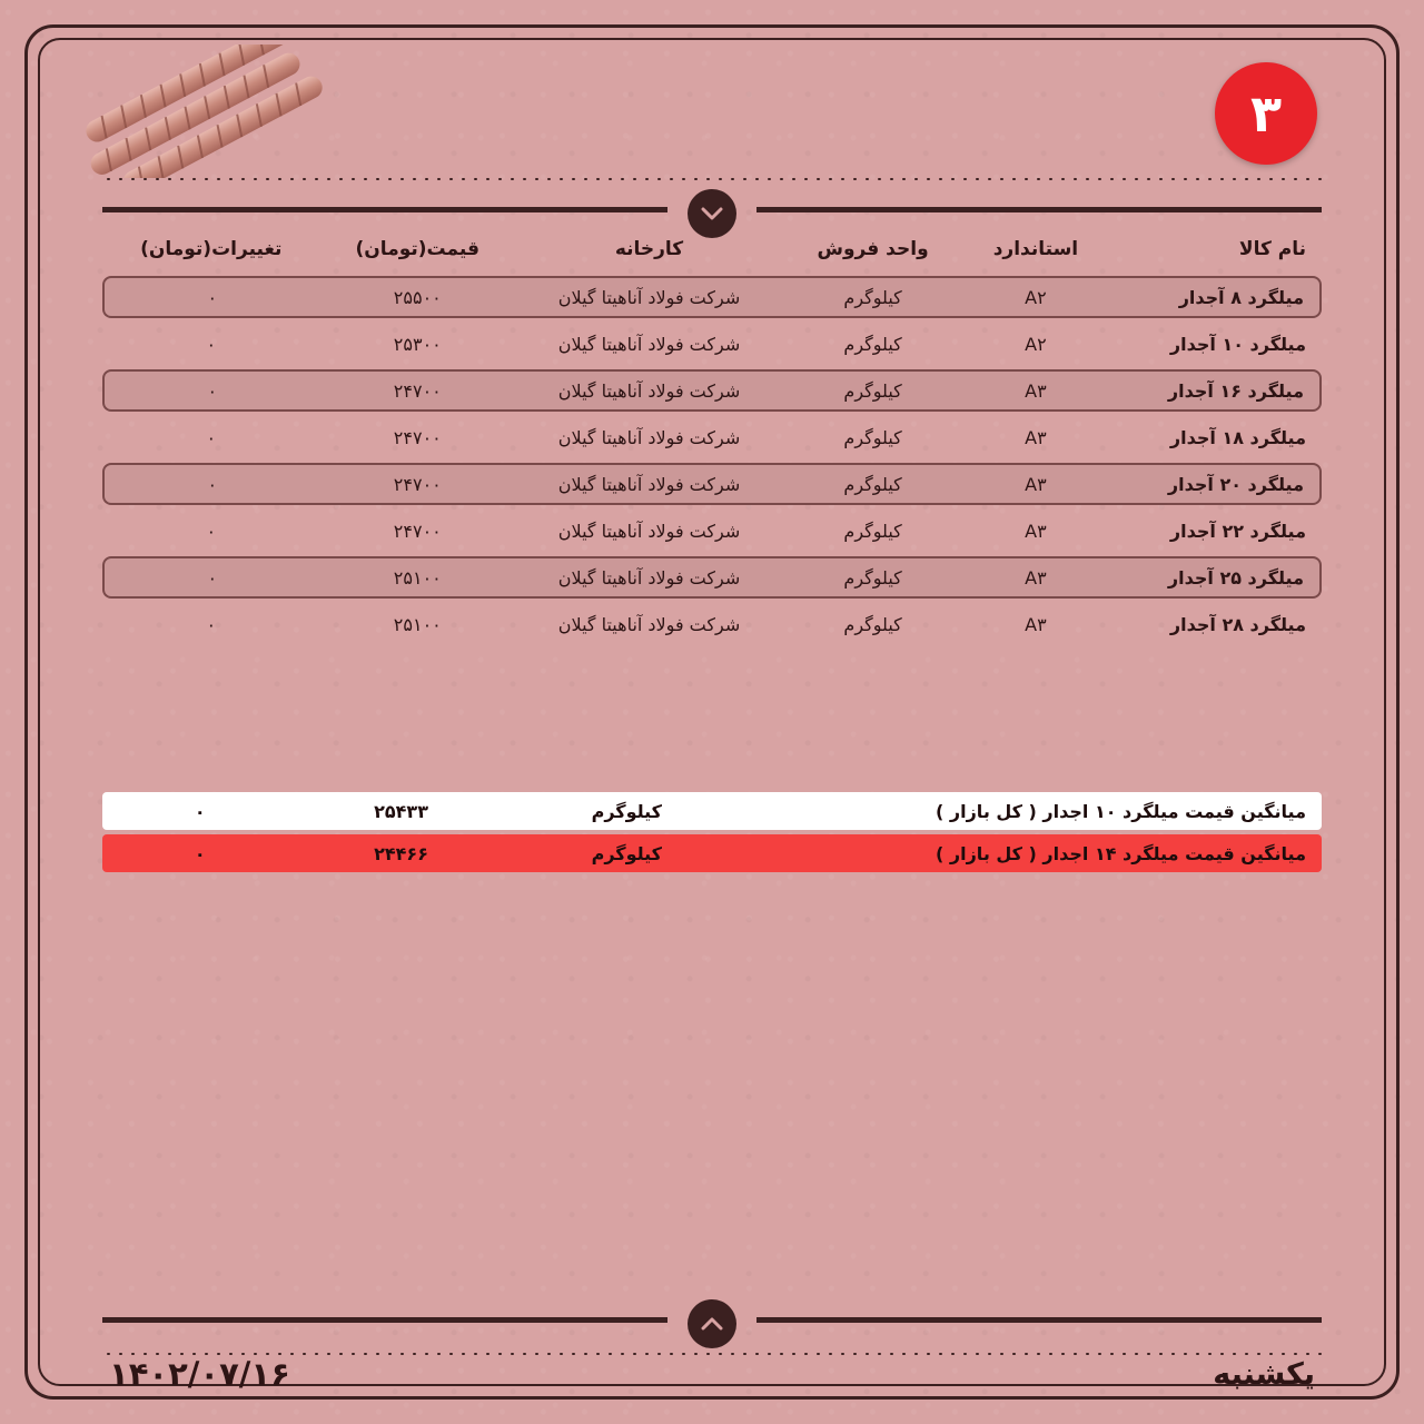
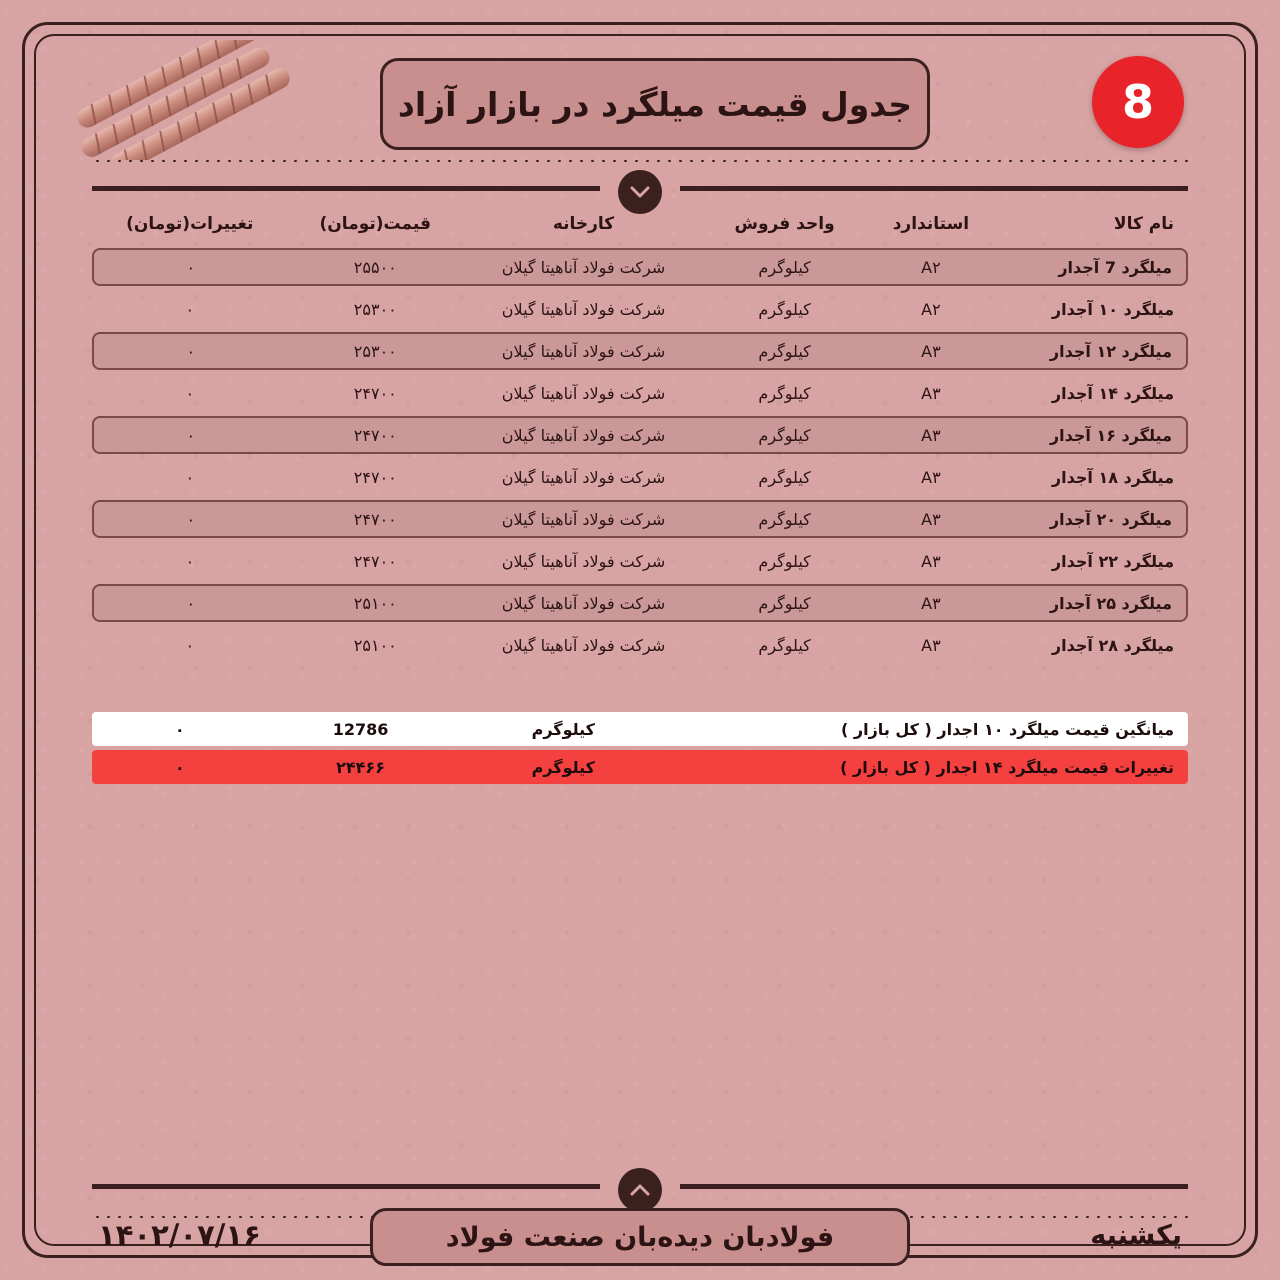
- ۳
+ 8
+ جدول قیمت میلگرد در بازار آزاد
  نام کالا	استاندارد	واحد فروش	کارخانه	قیمت(تومان)	تغییرات(تومان)
- میلگرد ۸ آجدار	A۲	کیلوگرم	شرکت فولاد آناهیتا گیلان	۲۵۵۰۰	۰
+ میلگرد 7 آجدار	A۲	کیلوگرم	شرکت فولاد آناهیتا گیلان	۲۵۵۰۰	۰
  میلگرد ۱۰ آجدار	A۲	کیلوگرم	شرکت فولاد آناهیتا گیلان	۲۵۳۰۰	۰
+ میلگرد ۱۲ آجدار	A۳	کیلوگرم	شرکت فولاد آناهیتا گیلان	۲۵۳۰۰	۰
+ میلگرد ۱۴ آجدار	A۳	کیلوگرم	شرکت فولاد آناهیتا گیلان	۲۴۷۰۰	۰
  میلگرد ۱۶ آجدار	A۳	کیلوگرم	شرکت فولاد آناهیتا گیلان	۲۴۷۰۰	۰
  میلگرد ۱۸ آجدار	A۳	کیلوگرم	شرکت فولاد آناهیتا گیلان	۲۴۷۰۰	۰
  میلگرد ۲۰ آجدار	A۳	کیلوگرم	شرکت فولاد آناهیتا گیلان	۲۴۷۰۰	۰
  میلگرد ۲۲ آجدار	A۳	کیلوگرم	شرکت فولاد آناهیتا گیلان	۲۴۷۰۰	۰
  میلگرد ۲۵ آجدار	A۳	کیلوگرم	شرکت فولاد آناهیتا گیلان	۲۵۱۰۰	۰
  میلگرد ۲۸ آجدار	A۳	کیلوگرم	شرکت فولاد آناهیتا گیلان	۲۵۱۰۰	۰
  میانگین قیمت میلگرد ۱۰ اجدار ( کل بازار )
  کیلوگرم
- ۲۵۴۳۳
+ 12786
  ۰
- میانگین قیمت میلگرد ۱۴ اجدار ( کل بازار )
+ تغییرات قیمت میلگرد ۱۴ اجدار ( کل بازار )
  کیلوگرم
  ۲۴۴۶۶
  ۰
  ۱۴۰۲/۰۷/۱۶
+ فولادبان دیده‌بان صنعت فولاد
  یکشنبه
